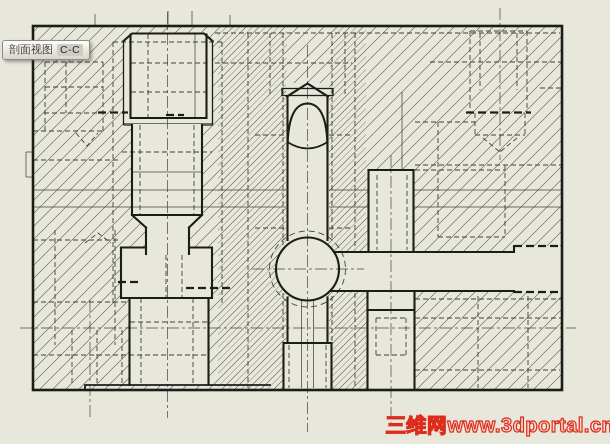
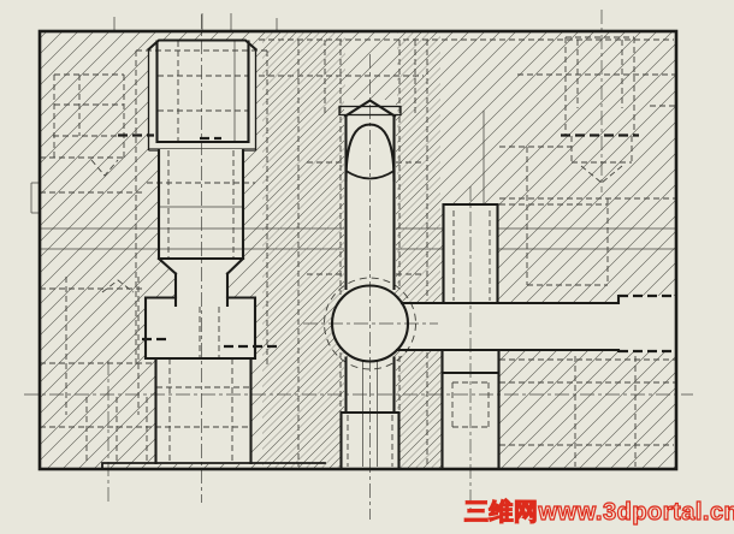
- 剖面视图
- C-C
  三维网www.3dportal.cn
